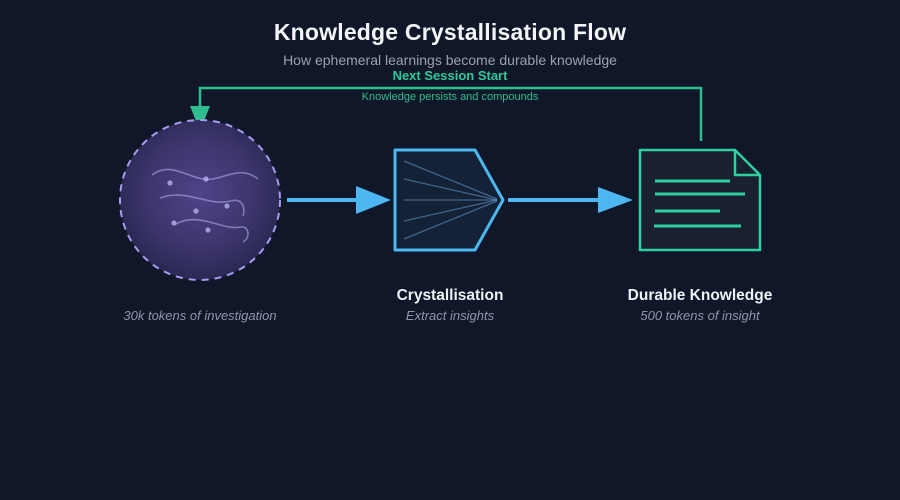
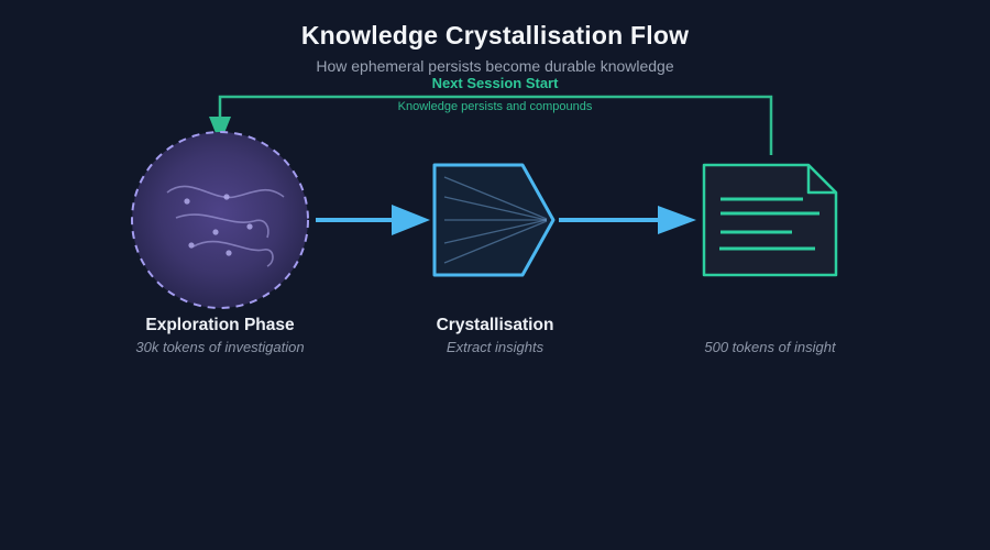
  Knowledge Crystallisation Flow
- How ephemeral learnings become durable knowledge
+ How ephemeral persists become durable knowledge
  Next Session Start
  Knowledge persists and compounds
+ Exploration Phase
  30k tokens of investigation
  Crystallisation
  Extract insights
- Durable Knowledge
  500 tokens of insight
